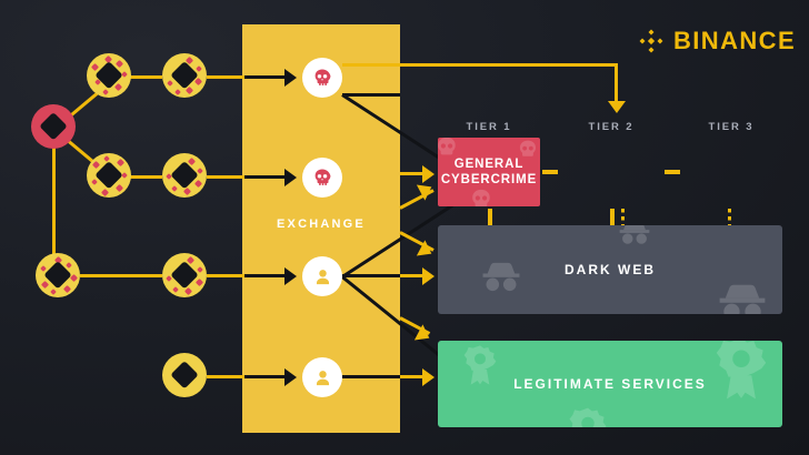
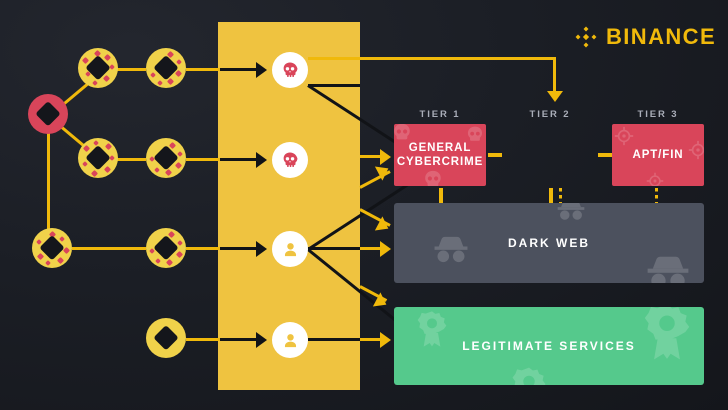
  BINANCE
- EXCHANGE
  TIER 1
  TIER 2
  TIER 3
  GENERAL
  CYBERCRIME
+ APT/FIN
  DARK WEB
  LEGITIMATE SERVICES
